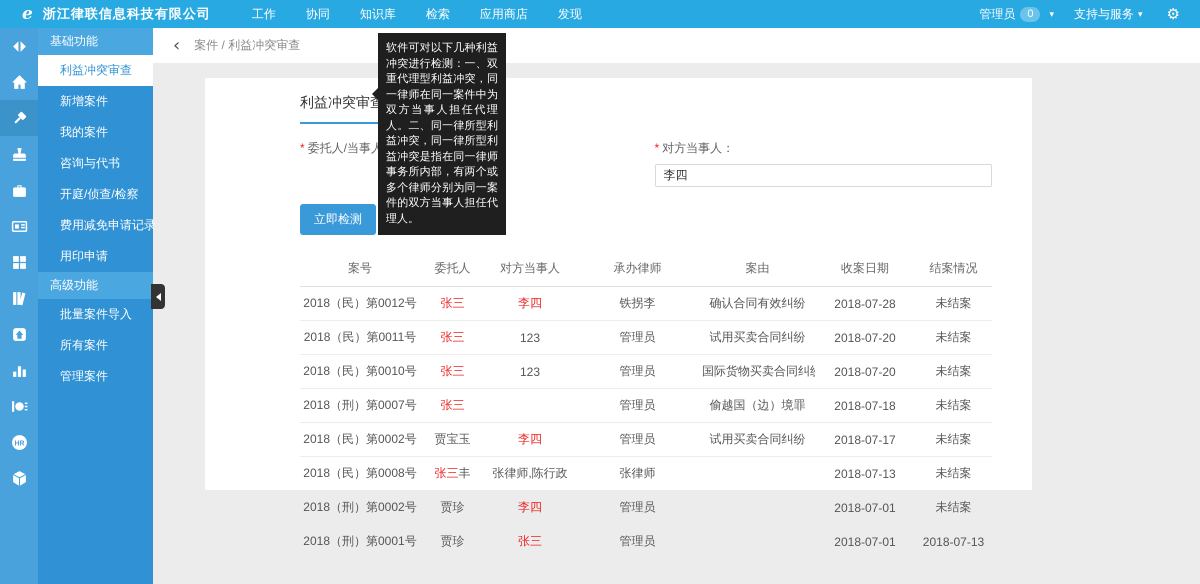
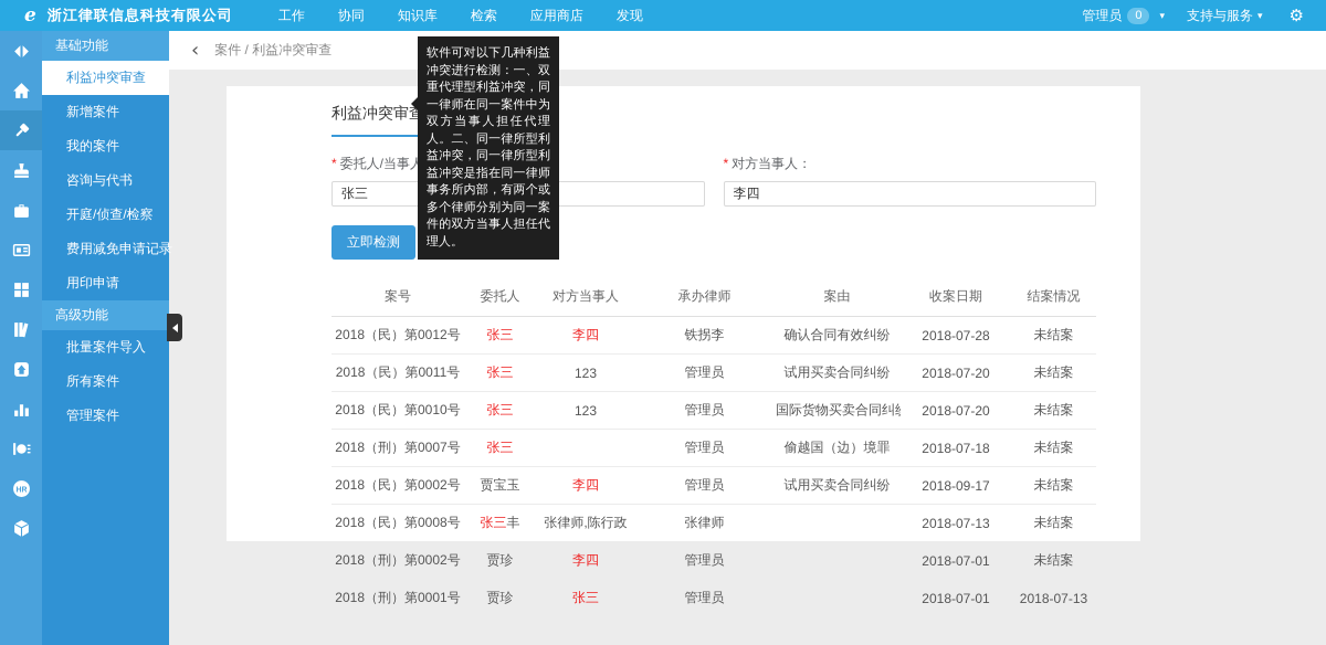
  e
  浙江律联信息科技有限公司
  工作
  协同
  知识库
  检索
  应用商店
  发现
  管理员
  0
  ▾
  支持与服务
  ▾
  ⚙
  基础功能
  利益冲突审查
  新增案件
  我的案件
  咨询与代书
  开庭/侦查/检察
  费用减免申请记录
  用印申请
  高级功能
  批量案件导入
  所有案件
  管理案件
  ‹
  案件 / 利益冲突审查
  利益冲突审查
  * 委托人/当事人
+ 张三
  * 对方当事人：
  李四
  立即检测
  案号	委托人	对方当事人	承办律师	案由	收案日期	结案情况
  2018（民）第0012号	张三	李四	铁拐李	确认合同有效纠纷	2018-07-28	未结案
  2018（民）第0011号	张三	123	管理员	试用买卖合同纠纷	2018-07-20	未结案
  2018（民）第0010号	张三	123	管理员	国际货物买卖合同纠	2018-07-20	未结案
  2018（刑）第0007号	张三		管理员	偷越国（边）境罪	2018-07-18	未结案
- 2018（民）第0002号	贾宝玉	李四	管理员	试用买卖合同纠纷	2018-07-17	未结案
+ 2018（民）第0002号	贾宝玉	李四	管理员	试用买卖合同纠纷	2018-09-17	未结案
  2018（民）第0008号	张三丰	张律师,陈行政	张律师		2018-07-13	未结案
  2018（刑）第0002号	贾珍	李四	管理员		2018-07-01	未结案
  2018（刑）第0001号	贾珍	张三	管理员		2018-07-01	2018-07-13
  软件可对以下几种利益冲突进行检测：一、双重代理型利益冲突，同一律师在同一案件中为双方当事人担任代理人。二、同一律所型利益冲突，同一律所型利益冲突是指在同一律师事务所内部，有两个或多个律师分别为同一案件的双方当事人担任代理人。
